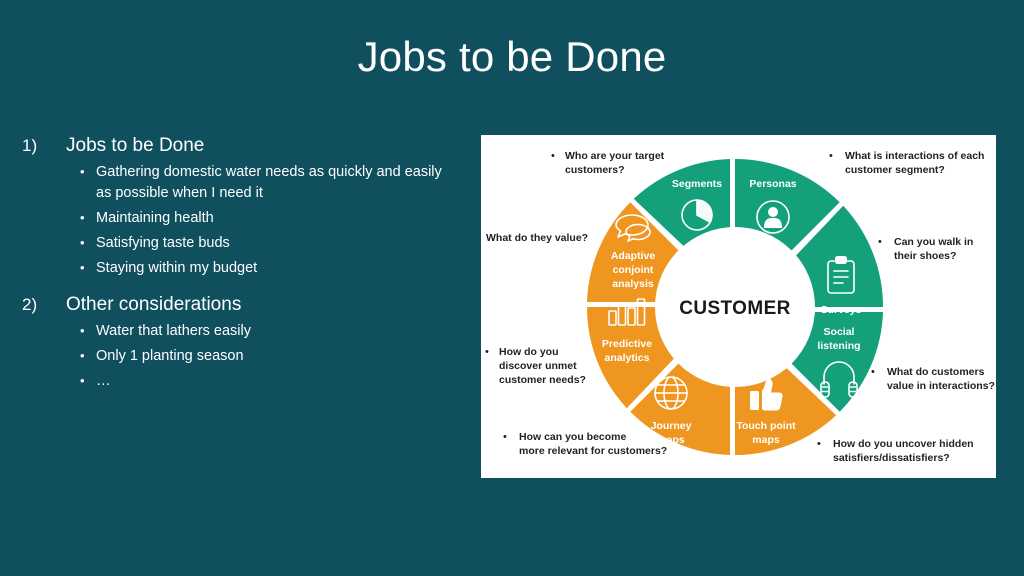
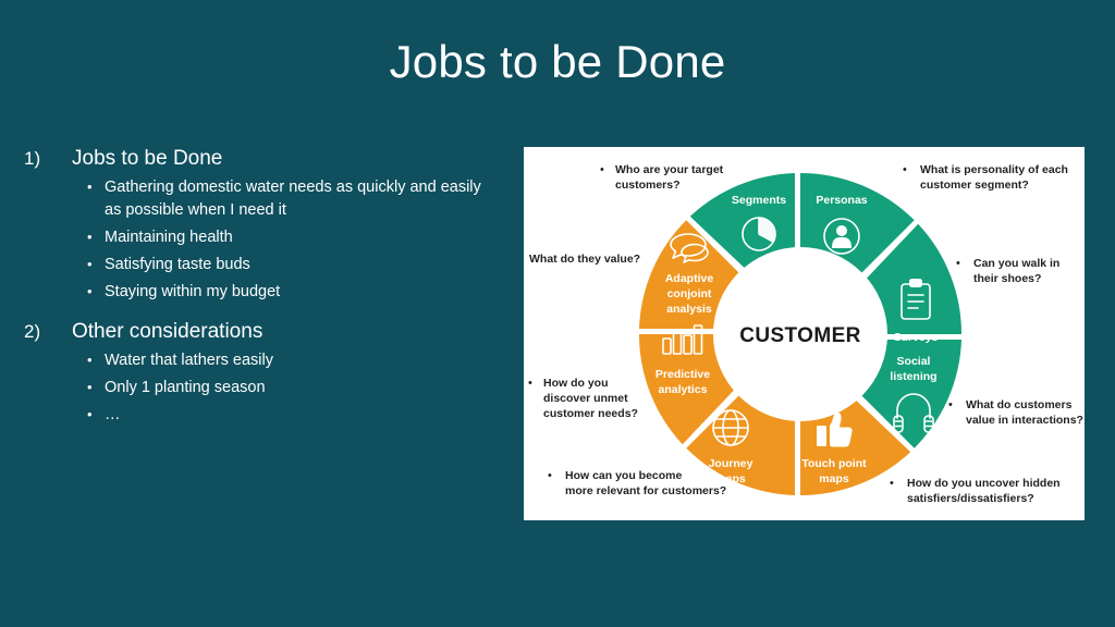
  Jobs to be Done
  1)
  Jobs to be Done
  •
  Gathering domestic water needs as quickly and easily as possible when I need it
  •
  Maintaining health
  •
  Satisfying taste buds
  •
  Staying within my budget
  2)
  Other considerations
  •
  Water that lathers easily
  •
  Only 1 planting season
  •
  …
  Segments
  Personas
  Surveys
  Social
  listening
  Touch point
  maps
  Journey
  maps
  Predictive
  analytics
  Adaptive
  conjoint
  analysis
  CUSTOMER
  •
  Who are your target
  customers?
  What do they value?
  •
  How do you
  discover unmet
  customer needs?
  •
  How can you become
  more relevant for customers?
  •
- What is interactions of each
+ What is personality of each
  customer segment?
  •
  Can you walk in
  their shoes?
  •
  What do customers
  value in interactions?
  •
  How do you uncover hidden
  satisfiers/dissatisfiers?
